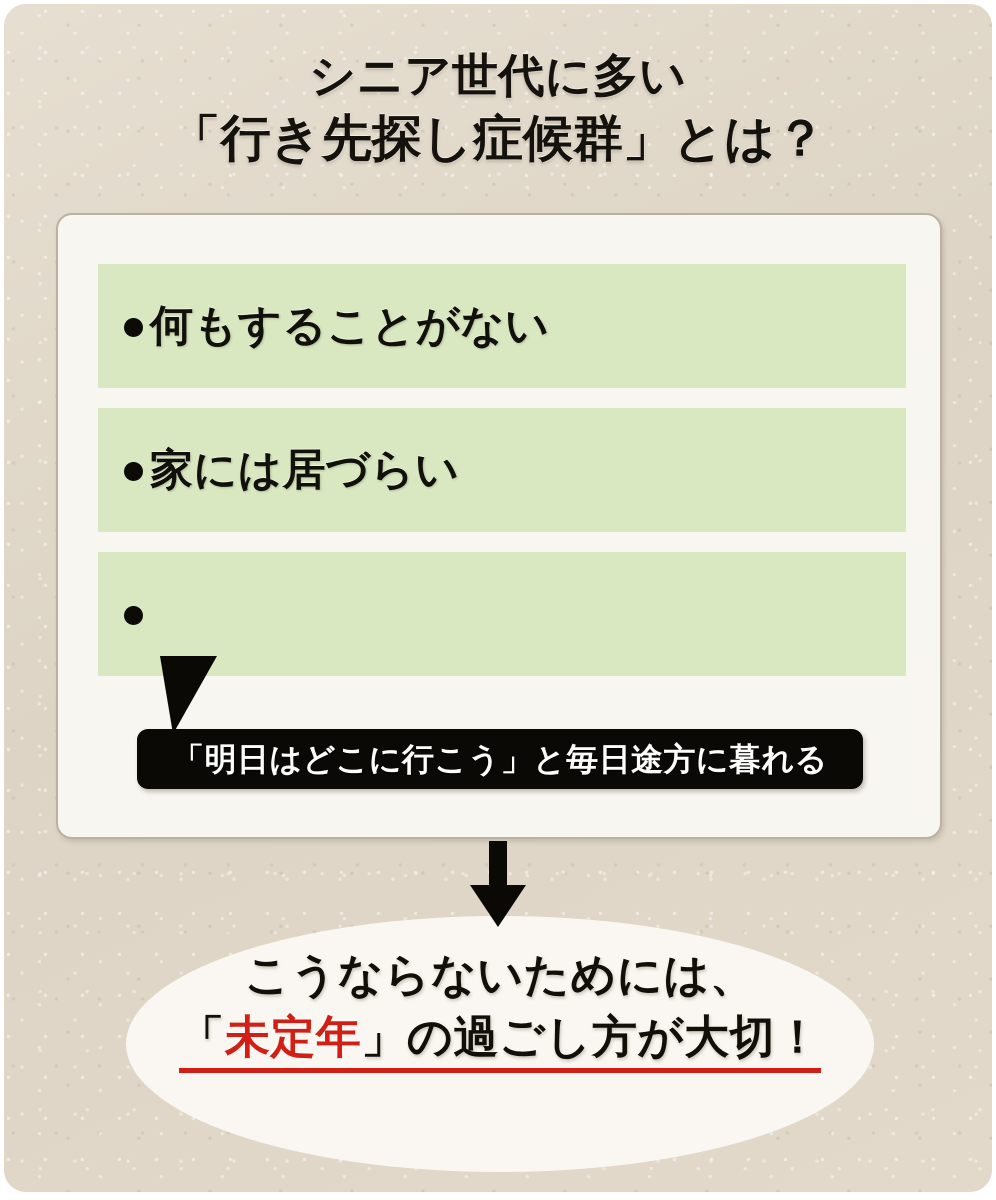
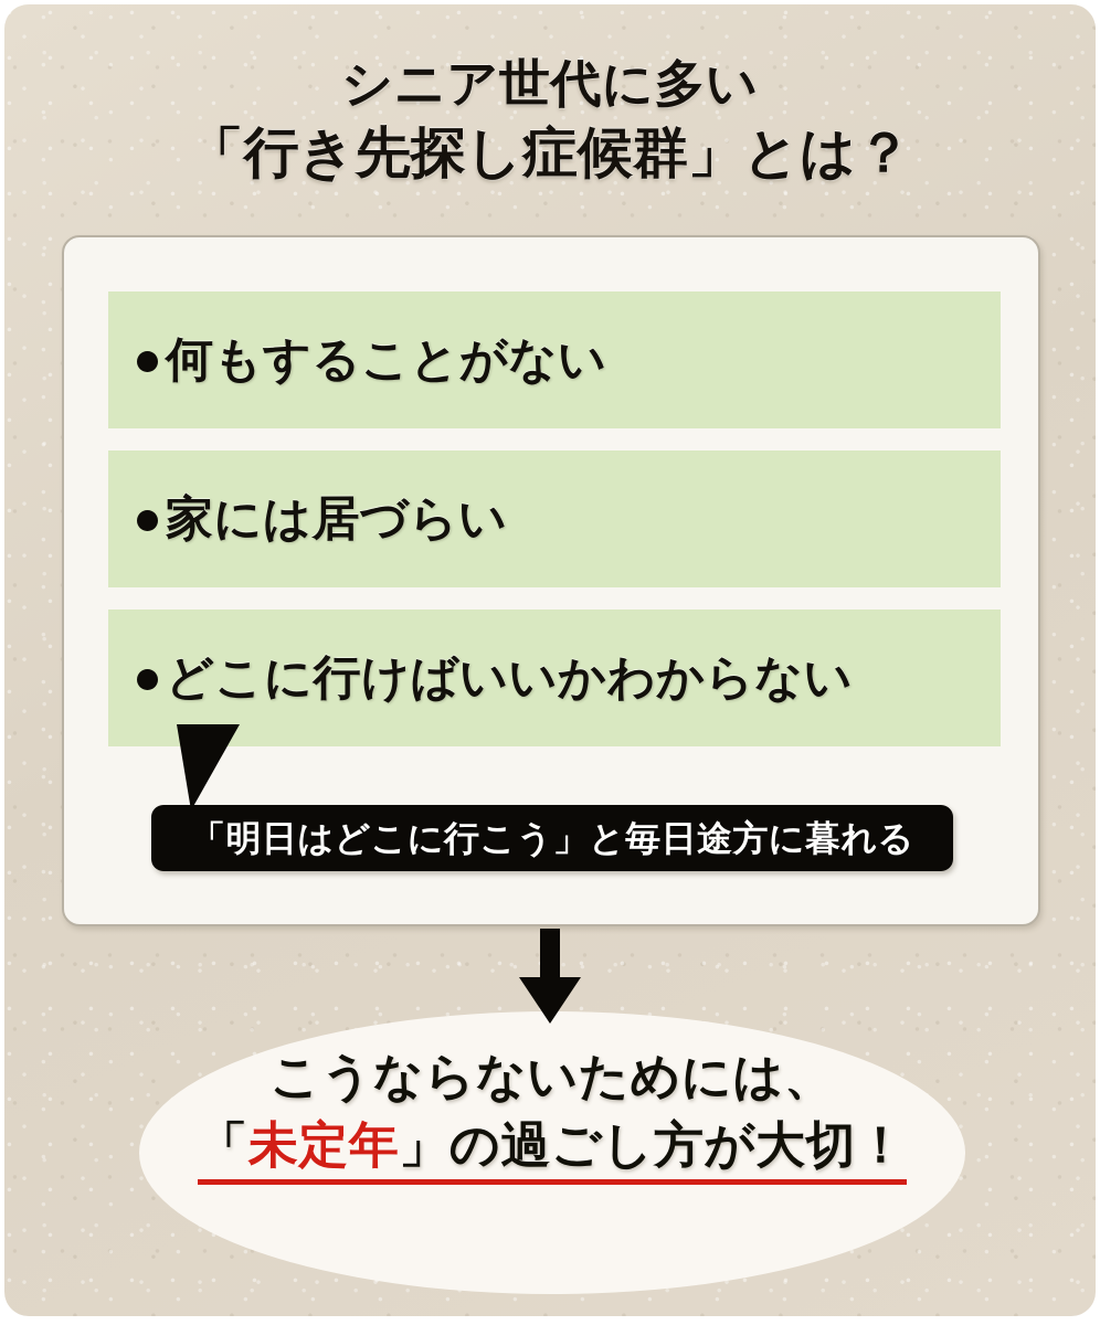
  シニア世代に多い
  「行き先探し症候群」とは？
  何もすることがない
  家には居づらい
+ どこに行けばいいかわからない
  「明日はどこに行こう」と毎日途方に暮れる
  こうならないためには、
  「未定年」の過ごし方が大切！
